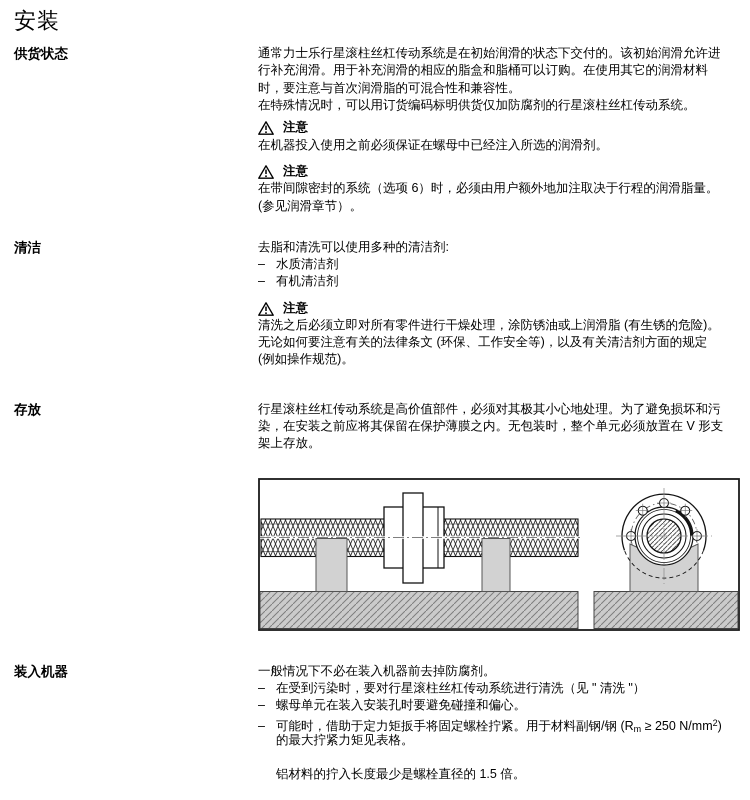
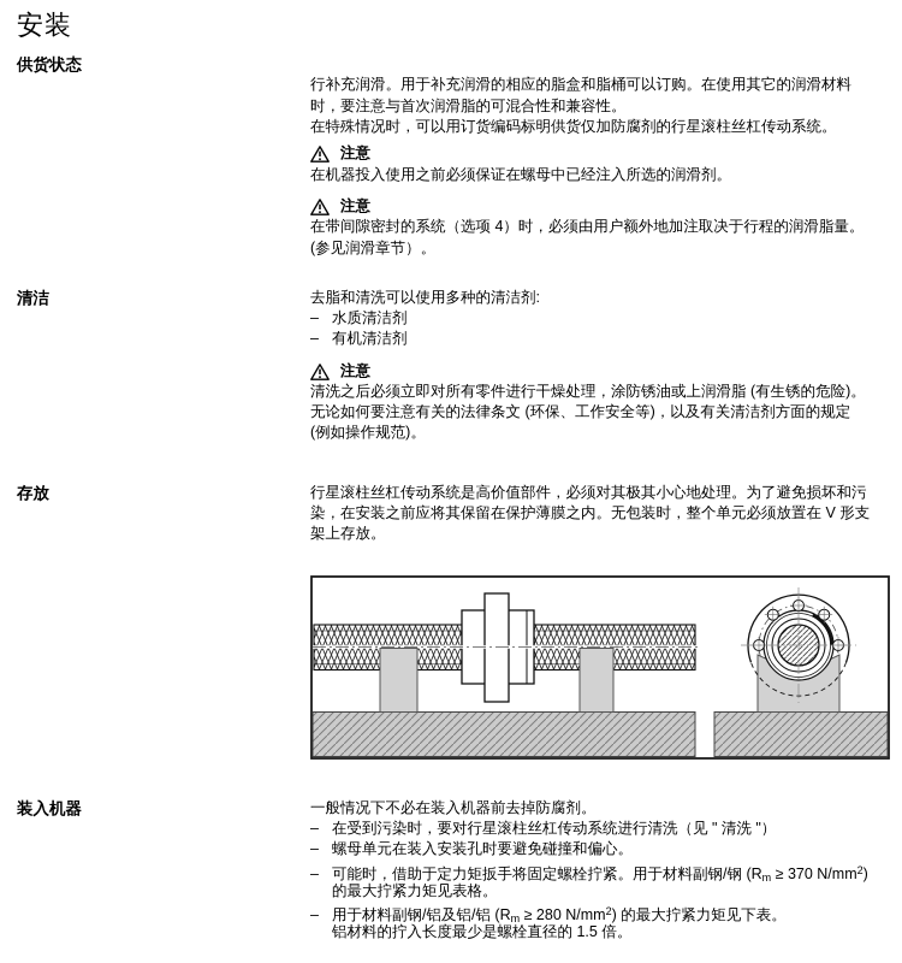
  安装
  供货状态
  清洁
  存放
  装入机器
- 通常力士乐行星滚柱丝杠传动系统是在初始润滑的状态下交付的。该初始润滑允许进
  行补充润滑。用于补充润滑的相应的脂盒和脂桶可以订购。在使用其它的润滑材料
  时，要注意与首次润滑脂的可混合性和兼容性。
  在特殊情况时，可以用订货编码标明供货仅加防腐剂的行星滚柱丝杠传动系统。
  注意
  在机器投入使用之前必须保证在螺母中已经注入所选的润滑剂。
  注意
- 在带间隙密封的系统（选项 6）时，必须由用户额外地加注取决于行程的润滑脂量。
+ 在带间隙密封的系统（选项 4）时，必须由用户额外地加注取决于行程的润滑脂量。
  (参见润滑章节）。
  去脂和清洗可以使用多种的清洁剂:
  – 水质清洁剂
  – 有机清洁剂
  注意
  清洗之后必须立即对所有零件进行干燥处理，涂防锈油或上润滑脂 (有生锈的危险)。
  无论如何要注意有关的法律条文 (环保、工作安全等)，以及有关清洁剂方面的规定
  (例如操作规范)。
  行星滚柱丝杠传动系统是高价值部件，必须对其极其小心地处理。为了避免损坏和污
  染，在安装之前应将其保留在保护薄膜之内。无包装时，整个单元必须放置在 V 形支
  架上存放。
  一般情况下不必在装入机器前去掉防腐剂。
  – 在受到污染时，要对行星滚柱丝杠传动系统进行清洗（见 " 清洗 "）
  – 螺母单元在装入安装孔时要避免碰撞和偏心。
- – 可能时，借助于定力矩扳手将固定螺栓拧紧。用于材料副钢/钢 (Rm ≥ 250 N/mm2)
+ – 可能时，借助于定力矩扳手将固定螺栓拧紧。用于材料副钢/钢 (Rm ≥ 370 N/mm2)
  的最大拧紧力矩见表格。
+ – 用于材料副钢/铝及铝/铝 (Rm ≥ 280 N/mm2) 的最大拧紧力矩见下表。
  铝材料的拧入长度最少是螺栓直径的 1.5 倍。
